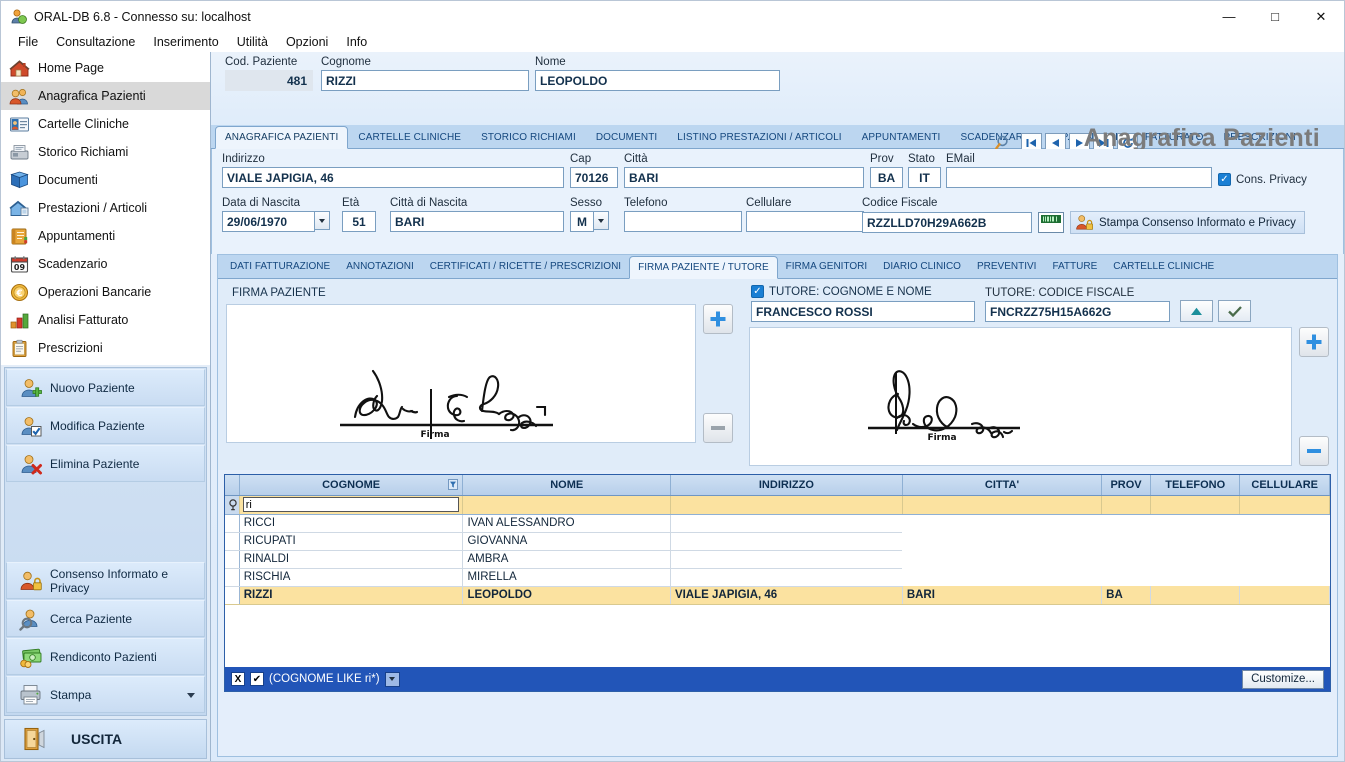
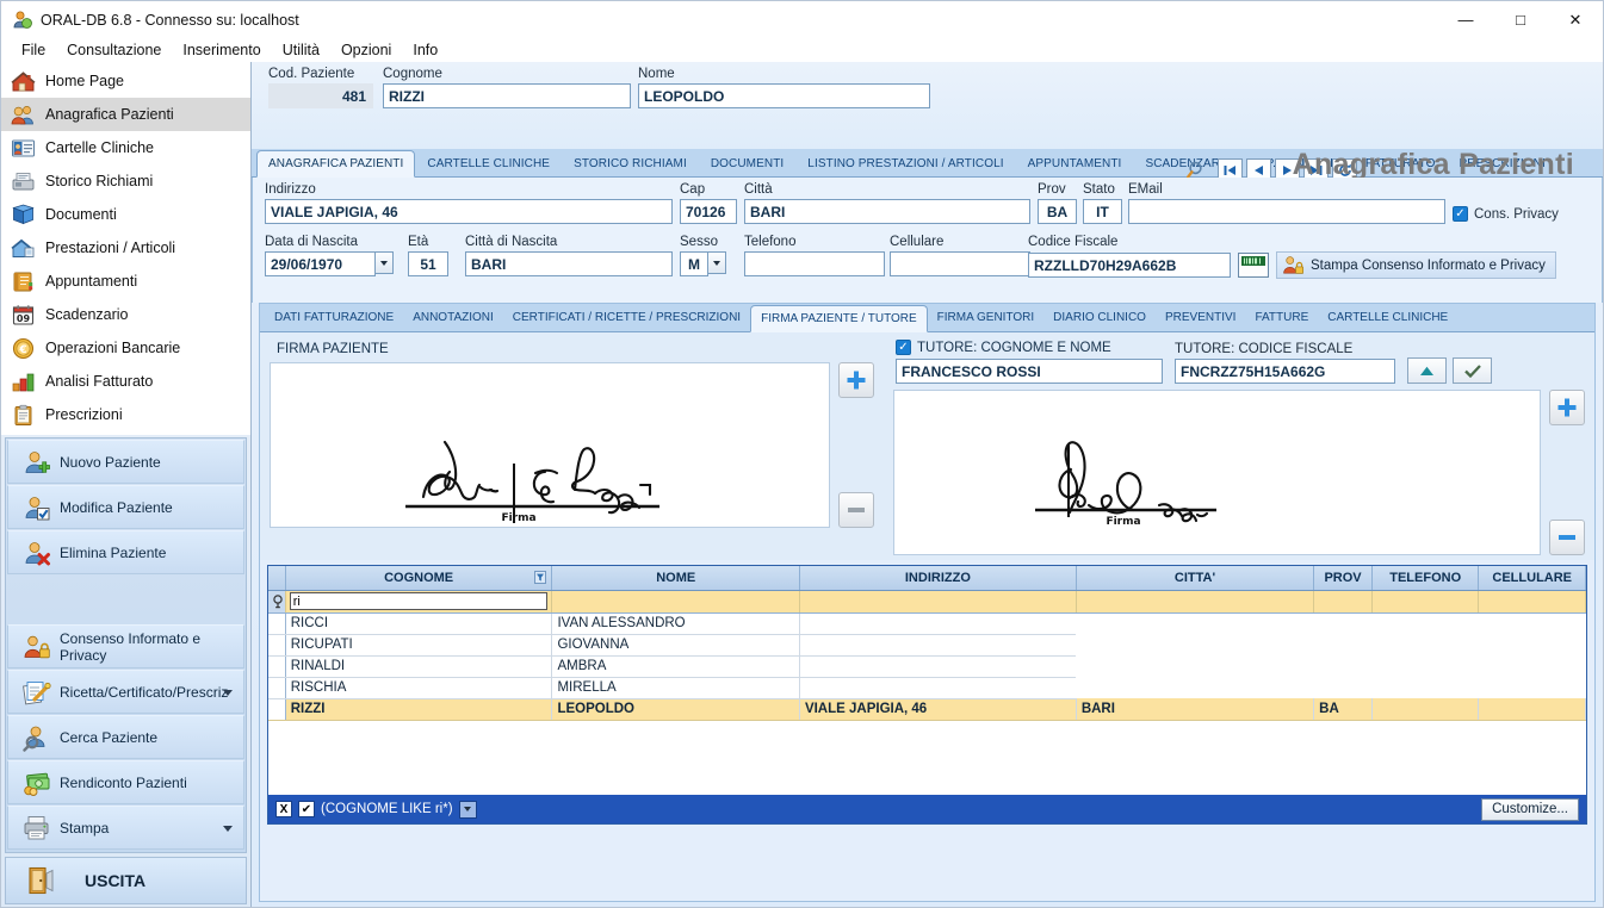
  ORAL-DB 6.8 - Connesso su: localhost
  —
  □
  ✕
  File
  Consultazione
  Inserimento
  Utilità
  Opzioni
  Info
  Home Page
  Anagrafica Pazienti
  Cartelle Cliniche
  Storico Richiami
  Documenti
  Prestazioni / Articoli
  Appuntamenti
  09
  Scadenzario
  €
  Operazioni Bancarie
  Analisi Fatturato
  Prescrizioni
  Nuovo Paziente
  Modifica Paziente
  Elimina Paziente
  Consenso Informato e Privacy
+ Ricetta/Certificato/Prescriz
  Cerca Paziente
  Rendiconto Pazienti
  Stampa
  USCITA
  Cod. Paziente
  481
  Cognome
  RIZZI
  Nome
  LEOPOLDO
  Anagrafica Pazienti
  ANAGRAFICA PAZIENTI
  CARTELLE CLINICHE
  STORICO RICHIAMI
  DOCUMENTI
  LISTINO PRESTAZIONI / ARTICOLI
  APPUNTAMENTI
  SCADENAR
  FATTURATO
  PRESCRIZIONI
  Indirizzo
  VIALE JAPIGIA, 46
  Cap
  70126
  Città
  BARI
  Prov
  BA
  Stato
  IT
  EMail
  ✓
  Cons. Privacy
  Data di Nascita
  29/06/1970
  Età
  51
  Città di Nascita
  BARI
  Sesso
  M
  Telefono
  Cellulare
  Codice Fiscale
  RZZLLD70H29A662B
  Stampa Consenso Informato e Privacy
  DATI FATTURAZIONE
  ANNOTAZIONI
  CERTIFICATI / RICETTE / PRESCRIZIONI
  FIRMA PAZIENTE / TUTORE
  FIRMA GENITORI
  DIARIO CLINICO
  PREVENTIVI
  FATTURE
  CARTELLE CLINICHE
  FIRMA PAZIENTE
  Firma
  ✓
  TUTORE: COGNOME E NOME
  FRANCESCO ROSSI
  TUTORE: CODICE FISCALE
  FNCRZZ75H15A662G
  Firma
  	COGNOME	NOME	INDIRIZZO	CITTA'	PROV	TELEFONO	CELLULARE
  	ri
  	RICCI	IVAN ALESSANDRO
  	RICUPATI	GIOVANNA
  	RINALDI	AMBRA
  	RISCHIA	MIRELLA
  	RIZZI	LEOPOLDO	VIALE JAPIGIA, 46	BARI	BA
  X
  ✔
  (COGNOME LIKE ri*)
  Customize...
